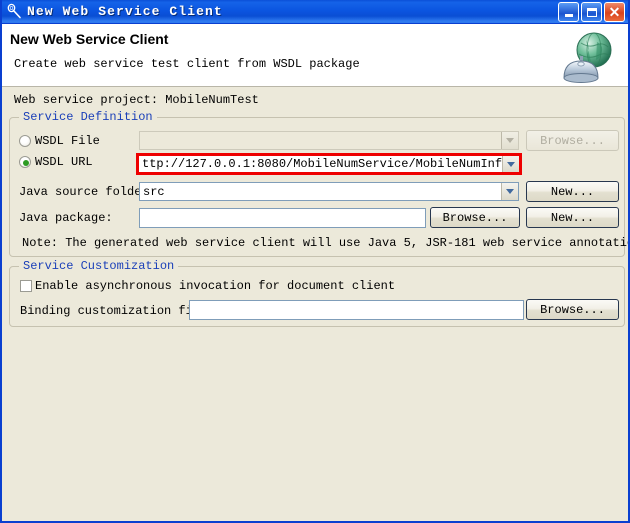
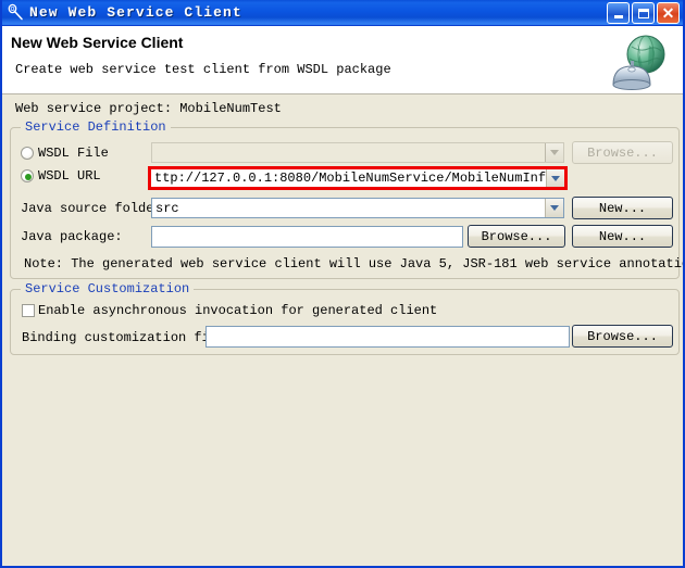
  New Web Service Client
  ✕
  New Web Service Client
  Create web service test client from WSDL package
  Web service project: MobileNumTest
  Service Definition
  WSDL File
  Browse...
  WSDL URL
  ttp://127.0.0.1:8080/MobileNumService/MobileNumInf
  Java source folde
  src
  New...
  Java package:
  Browse...
  New...
  Note: The generated web service client will use Java 5, JSR-181 web service annotati
  Service Customization
- Enable asynchronous invocation for document client
+ Enable asynchronous invocation for generated client
  Binding customization f
  Browse...
